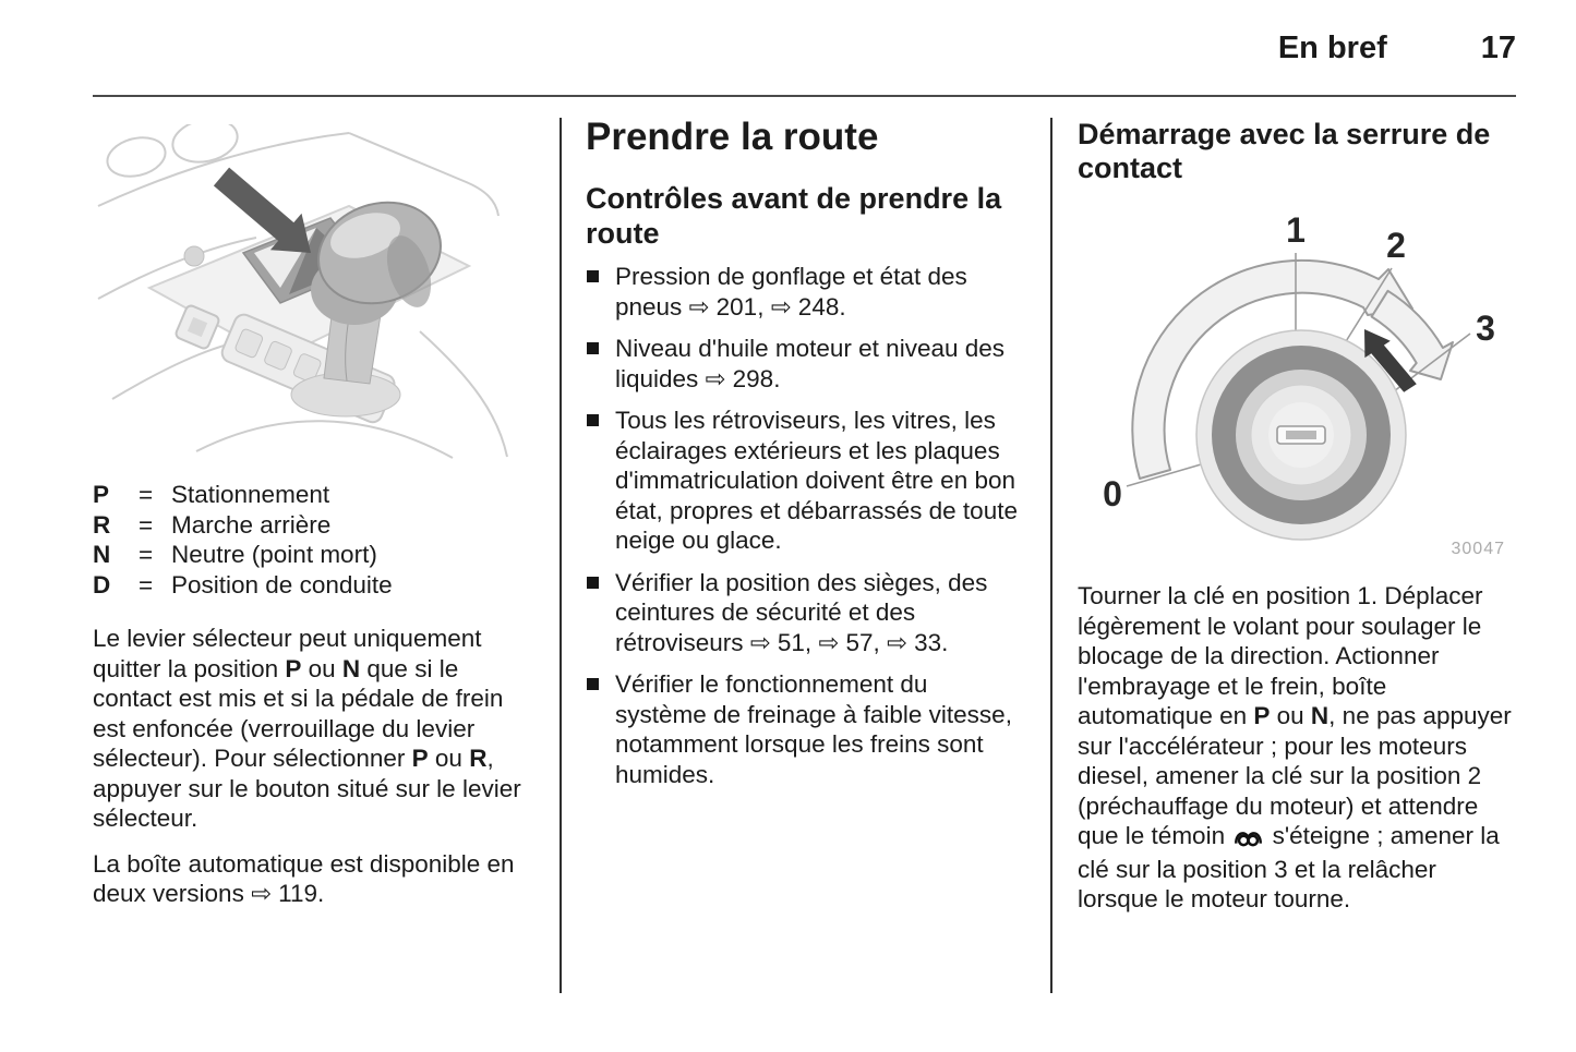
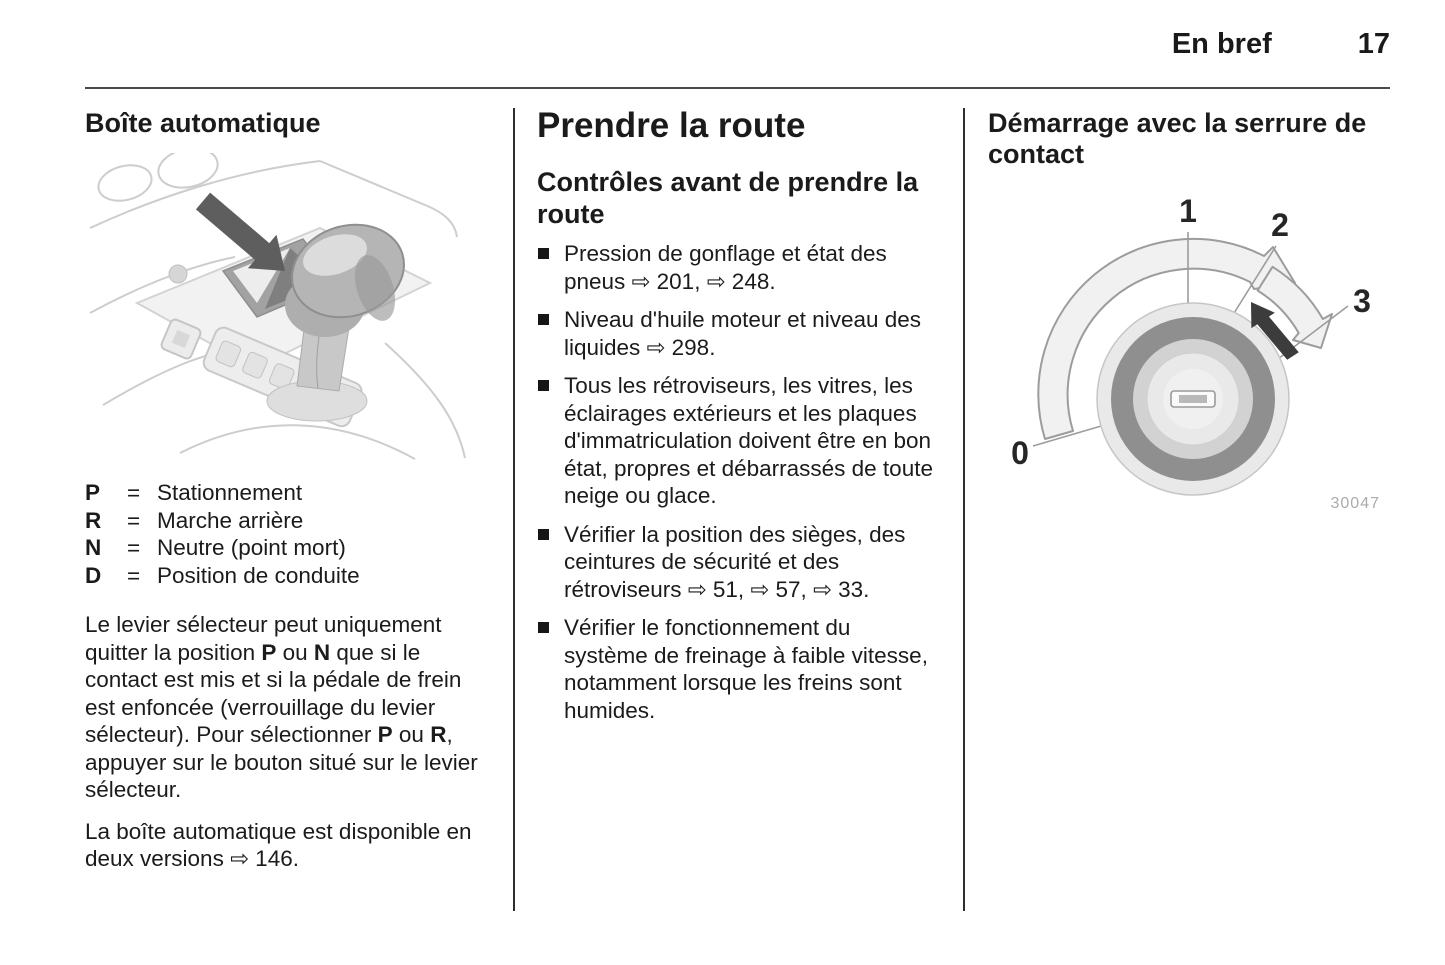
  En bref
  17
+ Boîte automatique
  P
  =
  Stationnement
  R
  =
  Marche arrière
  N
  =
  Neutre (point mort)
  D
  =
  Position de conduite
  Le levier sélecteur peut uniquement quitter la position P ou N que si le contact est mis et si la pédale de frein est enfoncée (verrouillage du levier sélecteur). Pour sélectionner P ou R, appuyer sur le bouton situé sur le levier sélecteur.
- La boîte automatique est disponible en deux versions ⇨ 119.
+ La boîte automatique est disponible en deux versions ⇨ 146.
  Prendre la route
  Contrôles avant de prendre la route
  Pression de gonflage et état des pneus ⇨ 201, ⇨ 248.
  Niveau d'huile moteur et niveau des liquides ⇨ 298.
  Tous les rétroviseurs, les vitres, les éclairages extérieurs et les plaques d'immatriculation doivent être en bon état, propres et débarrassés de toute neige ou glace.
  Vérifier la position des sièges, des ceintures de sécurité et des rétroviseurs ⇨ 51, ⇨ 57, ⇨ 33.
  Vérifier le fonctionnement du système de freinage à faible vitesse, notamment lorsque les freins sont humides.
  Démarrage avec la serrure de contact
  1
  2
  3
  0
  30047
- Tourner la clé en position 1. Déplacer légèrement le volant pour soulager le blocage de la direction. Actionner l'embrayage et le frein, boîte automatique en P ou N, ne pas appuyer sur l'accélérateur ; pour les moteurs diesel, amener la clé sur la position 2 (préchauffage du moteur) et attendre que le témoin s'éteigne ; amener la clé sur la position 3 et la relâcher lorsque le moteur tourne.
